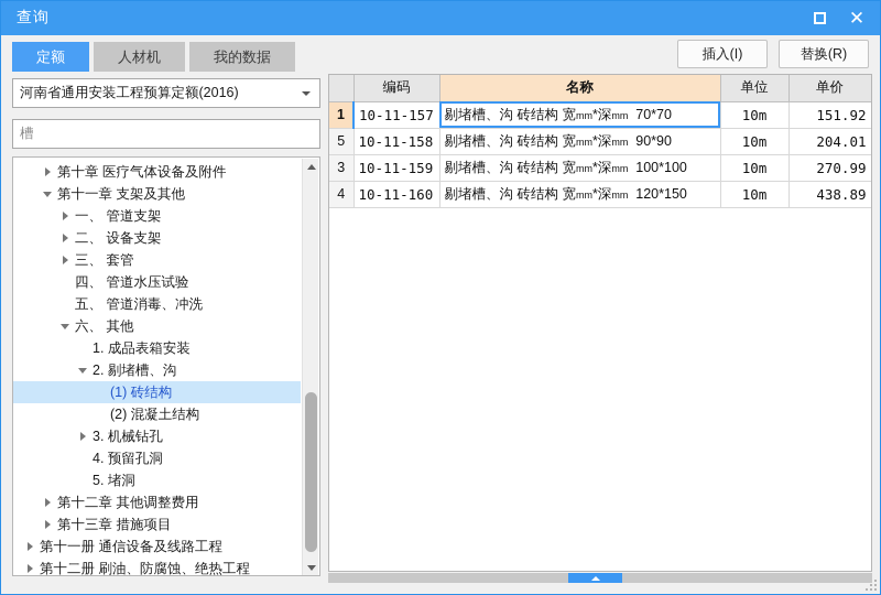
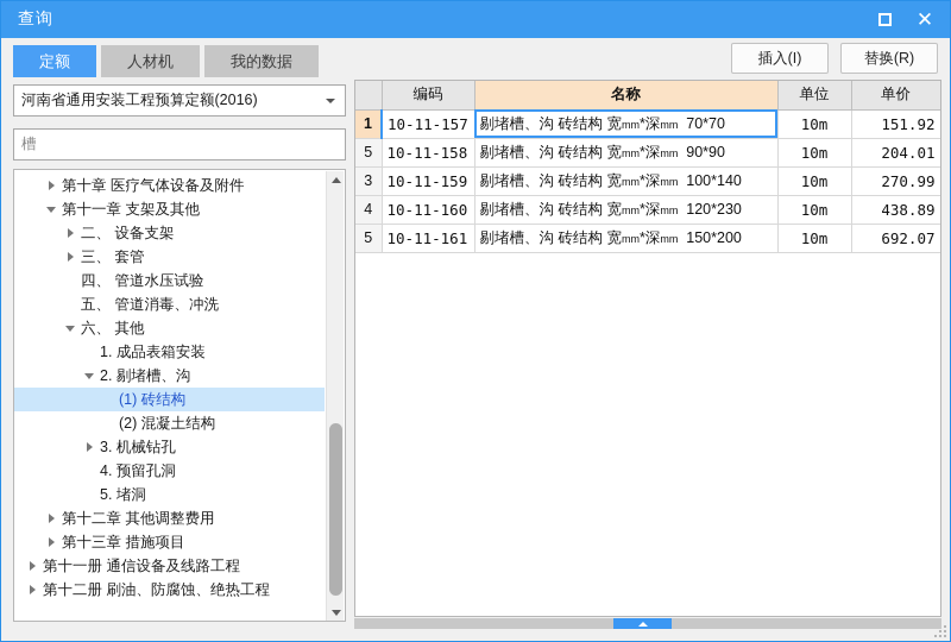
  查询
  ✕
  定额
  人材机
  我的数据
  插入(I)
  替换(R)
  河南省通用安装工程预算定额(2016)
  槽
  第十章 医疗气体设备及附件
  第十一章 支架及其他
- 一、 管道支架
  二、 设备支架
  三、 套管
  四、 管道水压试验
  五、 管道消毒、冲洗
  六、 其他
  1. 成品表箱安装
  2. 剔堵槽、沟
  (1) 砖结构
  (2) 混凝土结构
  3. 机械钻孔
  4. 预留孔洞
  5. 堵洞
  第十二章 其他调整费用
  第十三章 措施项目
  第十一册 通信设备及线路工程
  第十二册 刷油、防腐蚀、绝热工程
  	编码	名称	单位	单价
  1	10-11-157	剔堵槽、沟 砖结构 宽mm*深mm 70*70	10m	151.92
  5	10-11-158	剔堵槽、沟 砖结构 宽mm*深mm 90*90	10m	204.01
- 3	10-11-159	剔堵槽、沟 砖结构 宽mm*深mm 100*100	10m	270.99
+ 3	10-11-159	剔堵槽、沟 砖结构 宽mm*深mm 100*140	10m	270.99
- 4	10-11-160	剔堵槽、沟 砖结构 宽mm*深mm 120*150	10m	438.89
+ 4	10-11-160	剔堵槽、沟 砖结构 宽mm*深mm 120*230	10m	438.89
+ 5	10-11-161	剔堵槽、沟 砖结构 宽mm*深mm 150*200	10m	692.07
